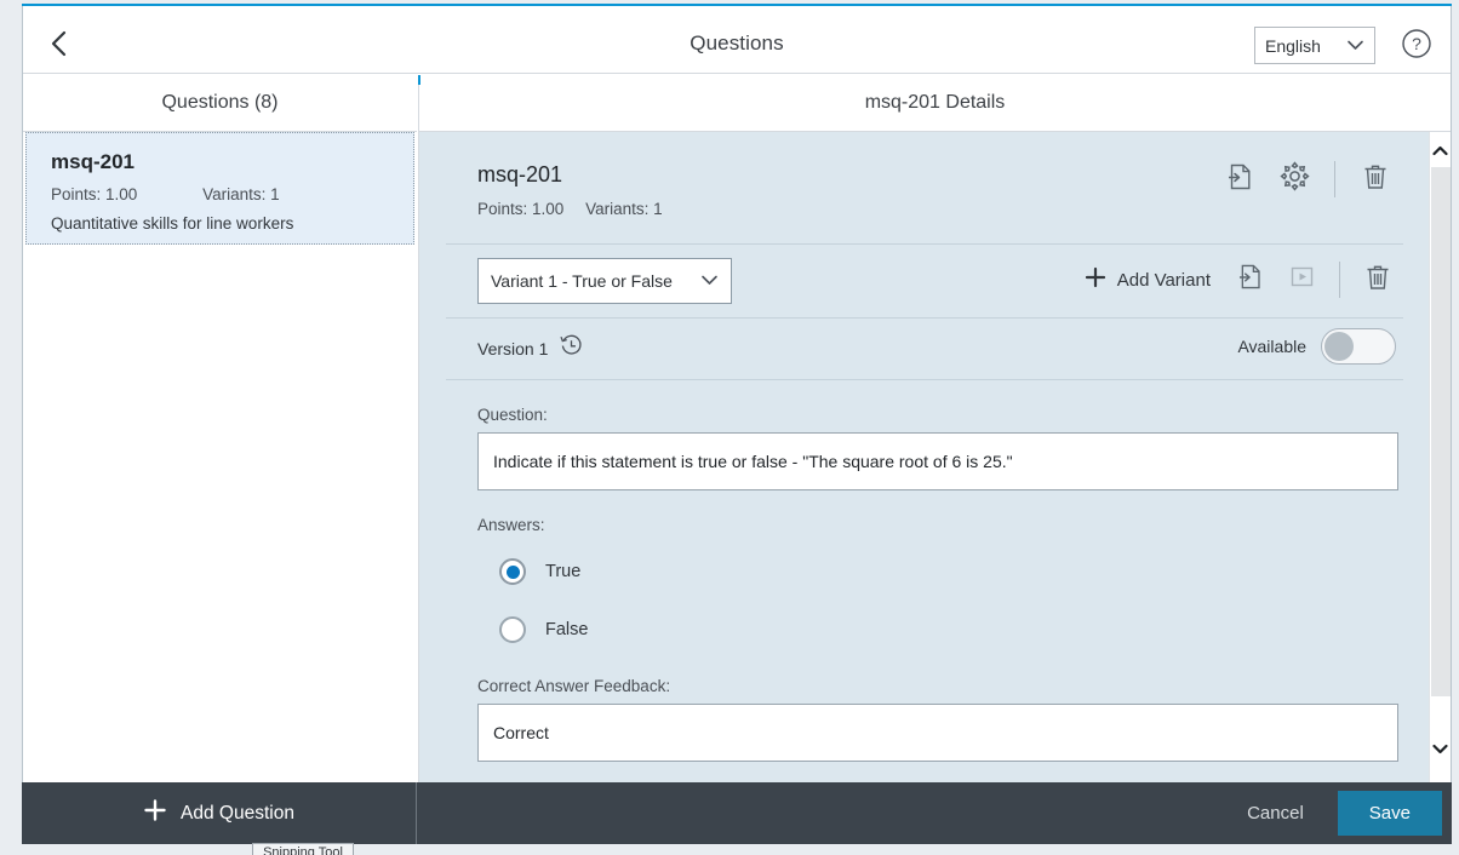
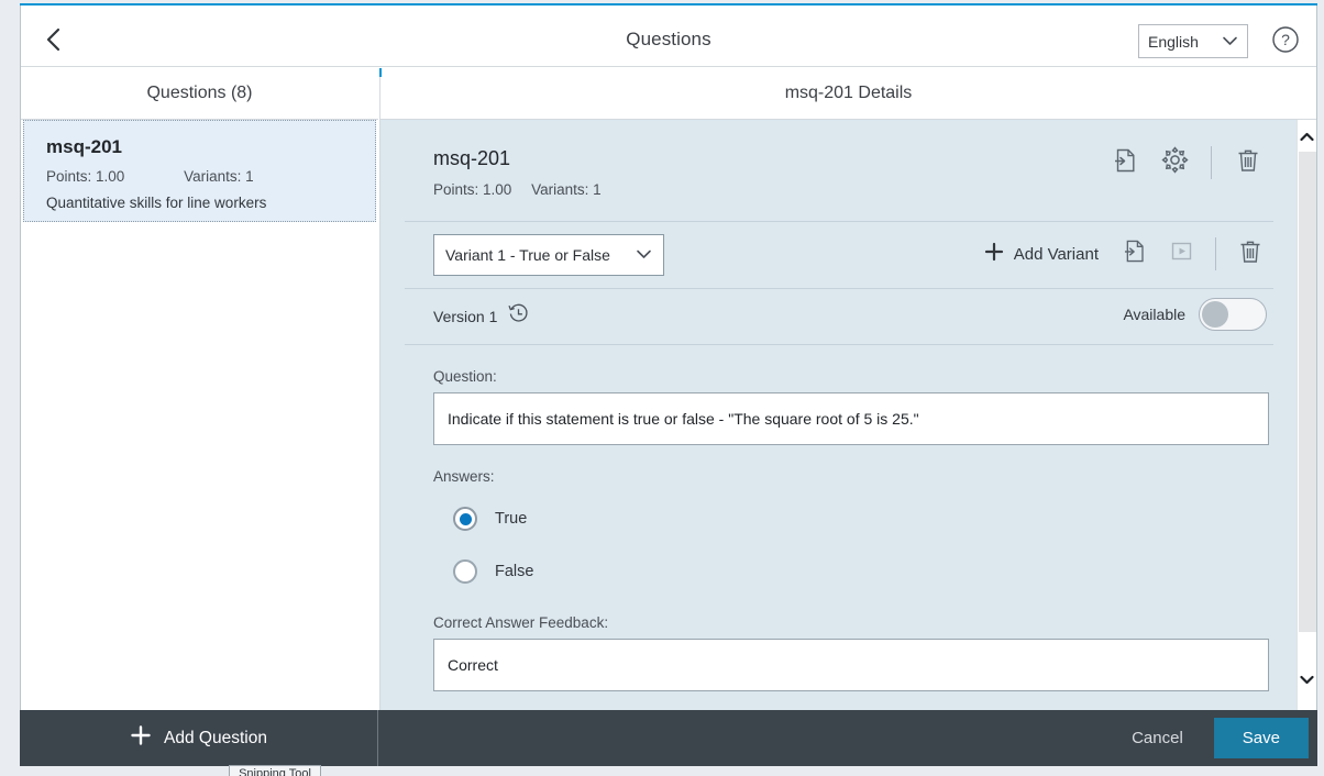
  Questions
  English
  ?
  Questions (8)
  msq-201 Details
  msq-201
  Points: 1.00 Variants: 1
  Quantitative skills for line workers
  msq-201
  Points: 1.00 Variants: 1
  Variant 1 - True or False
  Add Variant
  Version 1
  Available
  Question:
- Indicate if this statement is true or false - "The square root of 6 is 25."
+ Indicate if this statement is true or false - "The square root of 5 is 25."
  Answers:
  True
  False
  Correct Answer Feedback:
  Correct
  Add Question
  Cancel
  Save
  Snipping Tool
